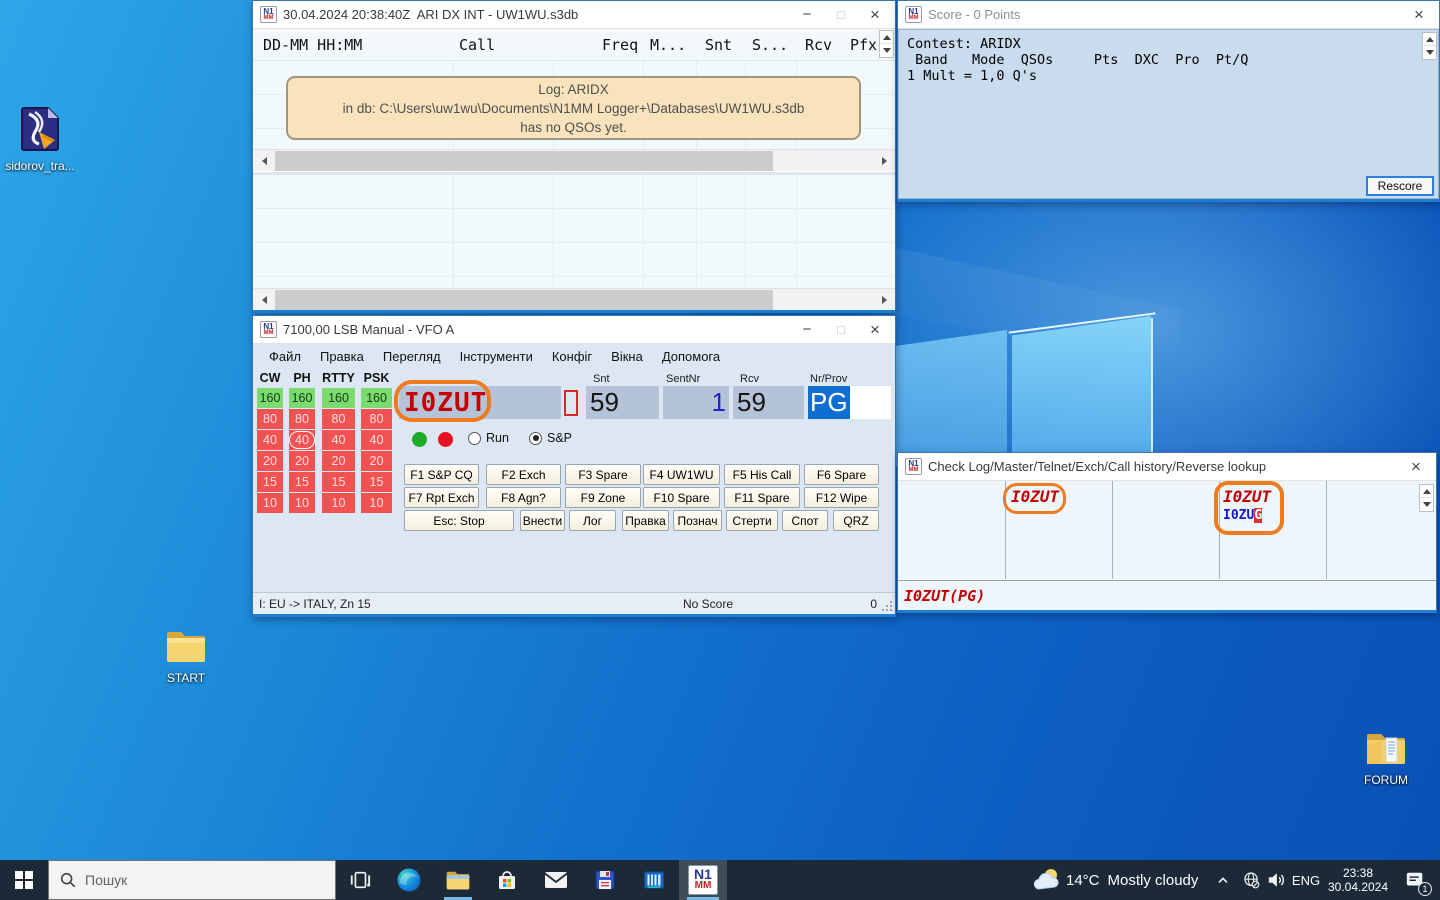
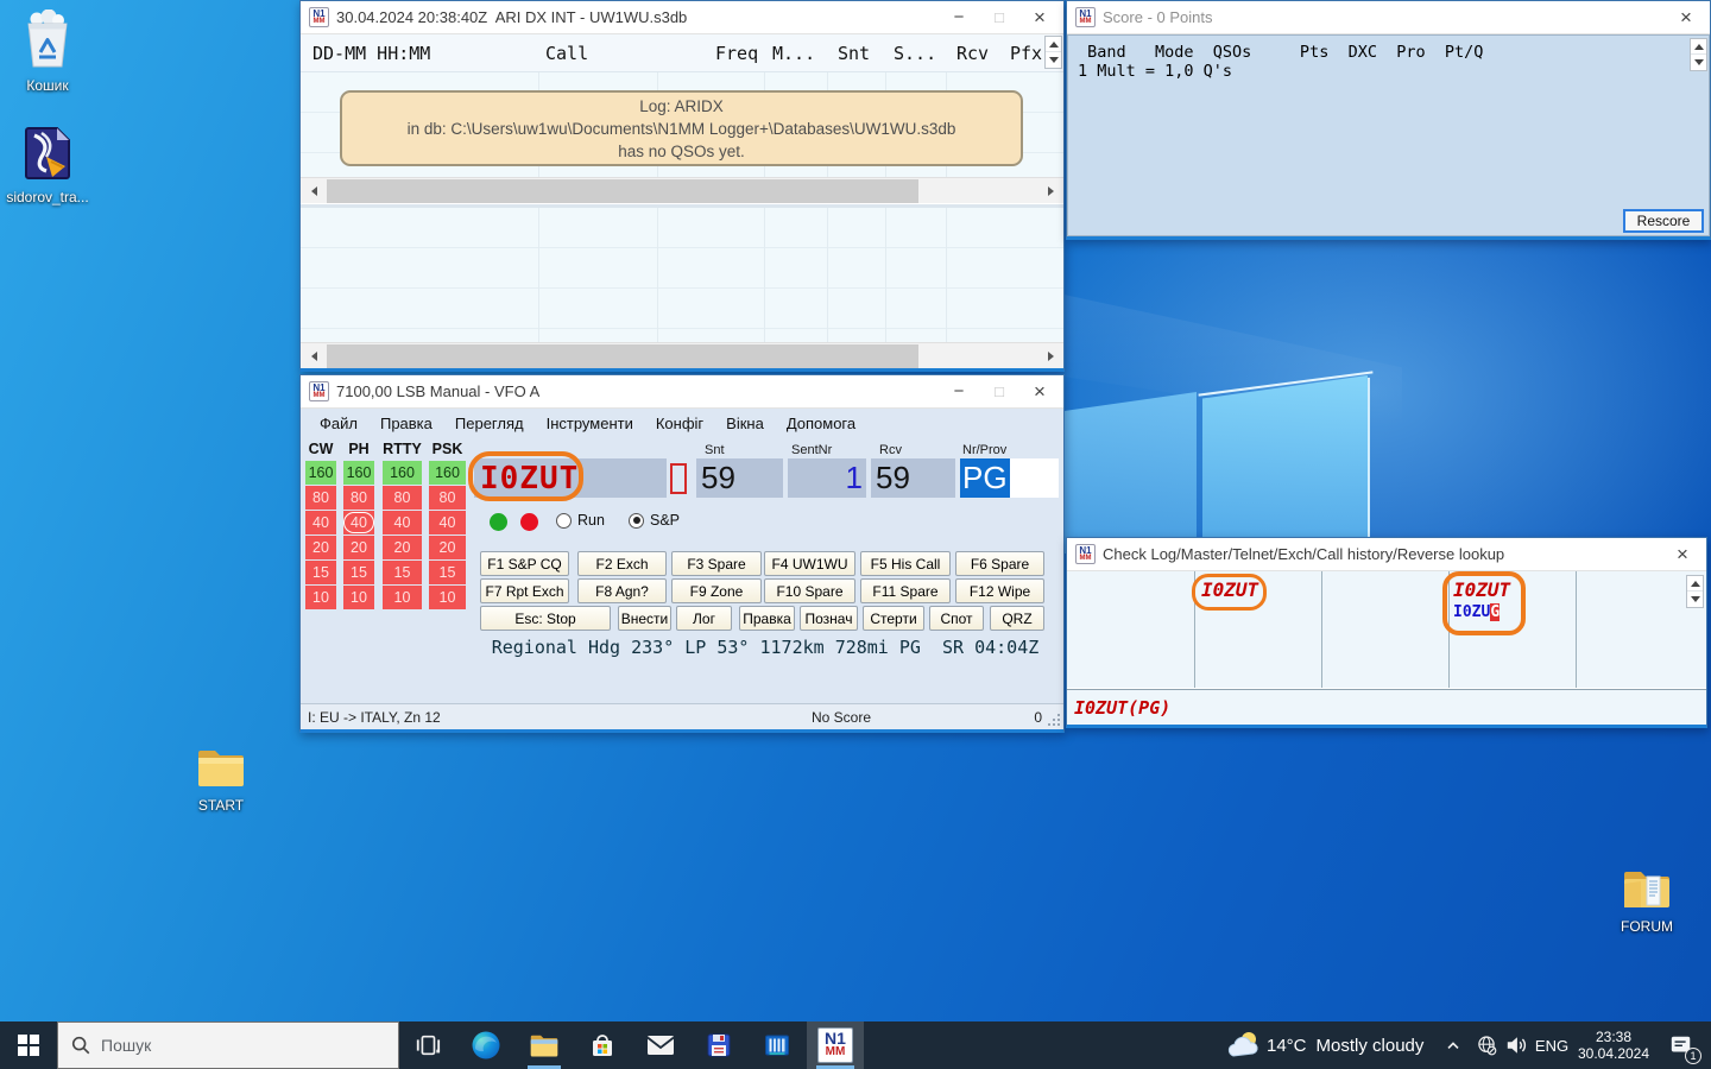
+ Кошик
  sidorov_tra...
  START
  FORUM
  N1
  30.04.2024 20:38:40Z ARI DX INT - UW1WU.s3db
  −
  □
  ×
  DD-MM HH:MM
  Call
  Freq
  M...
  Snt
  S...
  Rcv
  Pfx
  Log: ARIDX
  in db: C:\Users\uw1wu\Documents\N1MM Logger+\Databases\UW1WU.s3db
  has no QSOs yet.
  N1
  Score - 0 Points
  ×
- Contest: ARIDX
  Band Mode QSOs Pts DXC Pro Pt/Q
  1 Mult = 1,0 Q's
  Rescore
  N1
  7100,00 LSB Manual - VFO A
  −
  □
  ×
  Файл
  Правка
  Перегляд
  Інструменти
  Конфіг
  Вікна
  Допомога
  CW
  PH
  RTTY
  PSK
  160
  80
  40
  20
  15
  10
  160
  80
  40
  20
  15
  10
  160
  80
  40
  20
  15
  10
  160
  80
  40
  20
  15
  10
  Snt
  SentNr
  Rcv
  Nr/Prov
  I0ZUT
  59
  1
  59
  PG
  Run
  S&P
  F1 S&P CQ
  F2 Exch
  F3 Spare
  F4 UW1WU
  F5 His Call
  F6 Spare
  F7 Rpt Exch
  F8 Agn?
  F9 Zone
  F10 Spare
  F11 Spare
  F12 Wipe
  Esc: Stop
  Внести
  Лог
  Правка
  Познач
  Стерти
  Спот
  QRZ
+ Regional Hdg 233° LP 53° 1172km 728mi PG SR 04:04Z
- I: EU -> ITALY, Zn 15
+ I: EU -> ITALY, Zn 12
  No Score
  0
  N1
  Check Log/Master/Telnet/Exch/Call history/Reverse lookup
  ×
  I0ZUT
  I0ZUT
  I0ZUG
  I0ZUT(PG)
  Пошук
  N1
  MM
  14°C
  Mostly cloudy
  ENG
  23:38
  30.04.2024
  1
